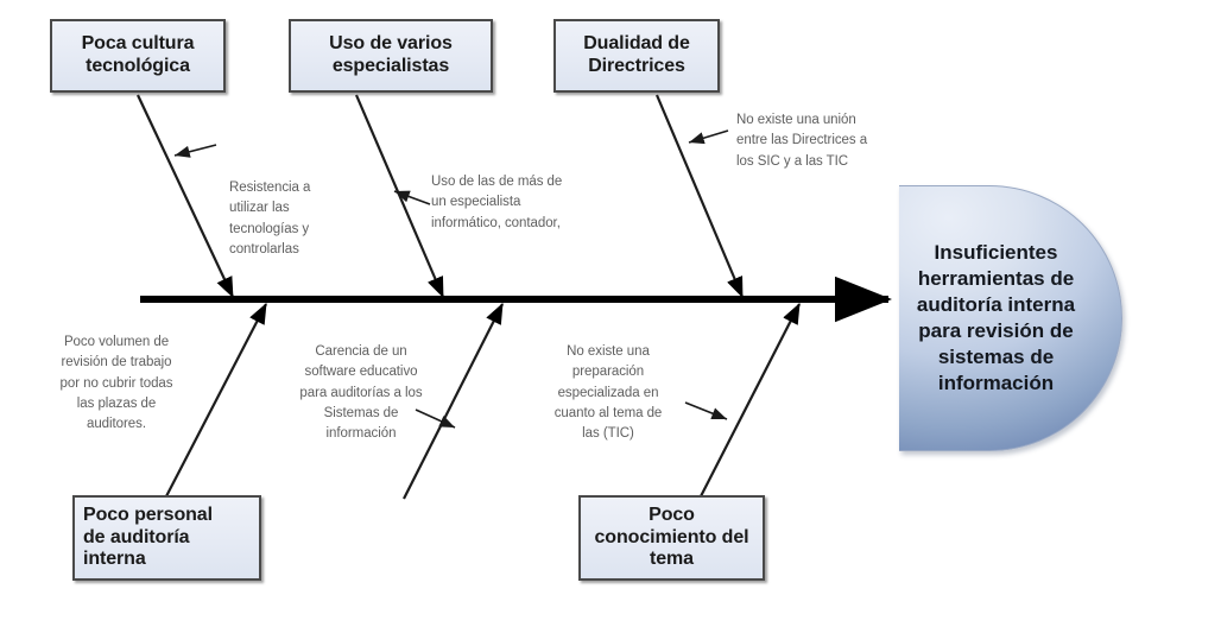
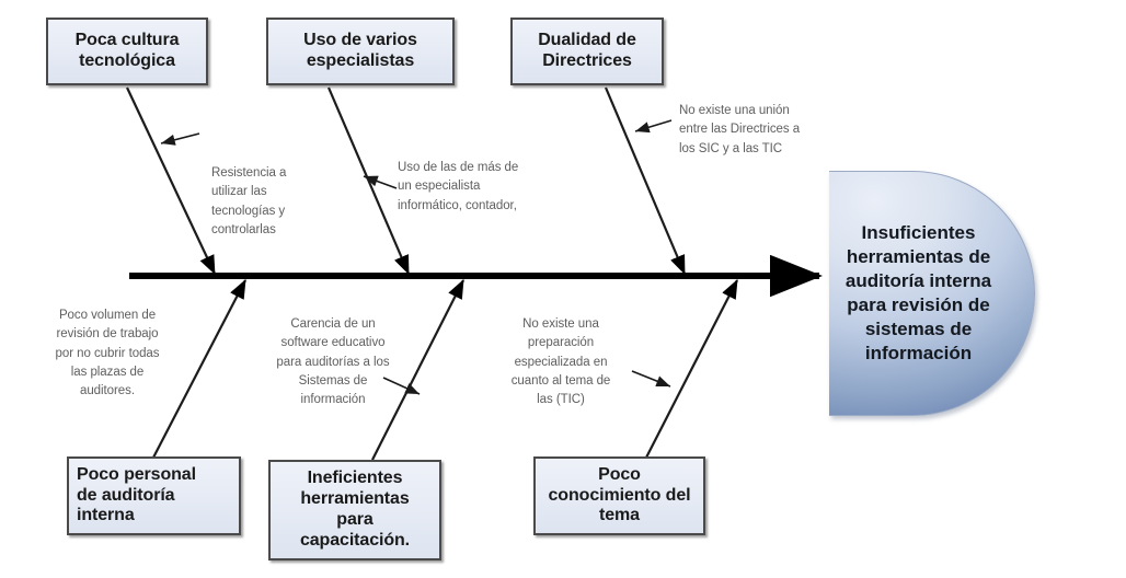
  Poca cultura
  tecnológica
  Uso de varios
  especialistas
  Dualidad de
  Directrices
  Resistencia a
  utilizar las
  tecnologías y
  controlarlas
  Uso de las de más de
  un especialista
  informático, contador,
  No existe una unión
  entre las Directrices a
  los SIC y a las TIC
  Poco volumen de
  revisión de trabajo
  por no cubrir todas
  las plazas de
  auditores.
  Carencia de un
  software educativo
  para auditorías a los
  Sistemas de
  información
  No existe una
  preparación
  especializada en
  cuanto al tema de
  las (TIC)
  Poco personal
  de auditoría
  interna
+ Ineficientes
+ herramientas
+ para
+ capacitación.
  Poco
  conocimiento del
  tema
  Insuficientes
  herramientas de
  auditoría interna
  para revisión de
  sistemas de
  información
